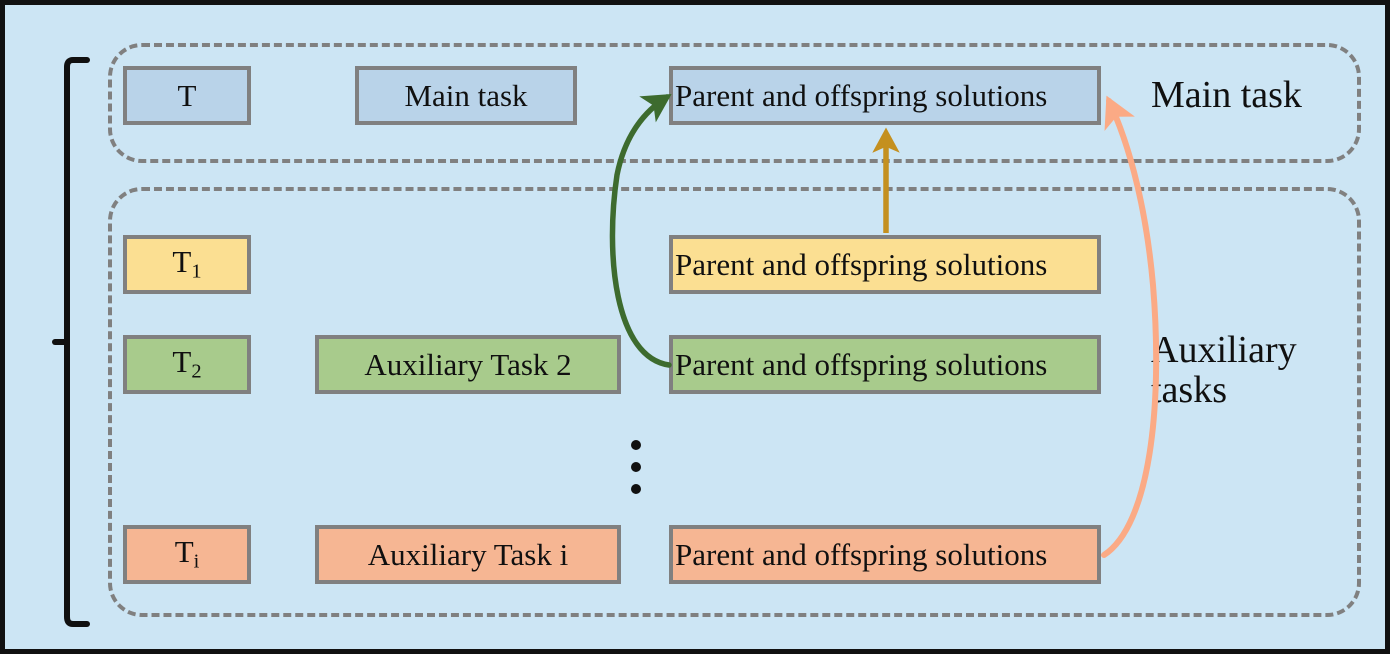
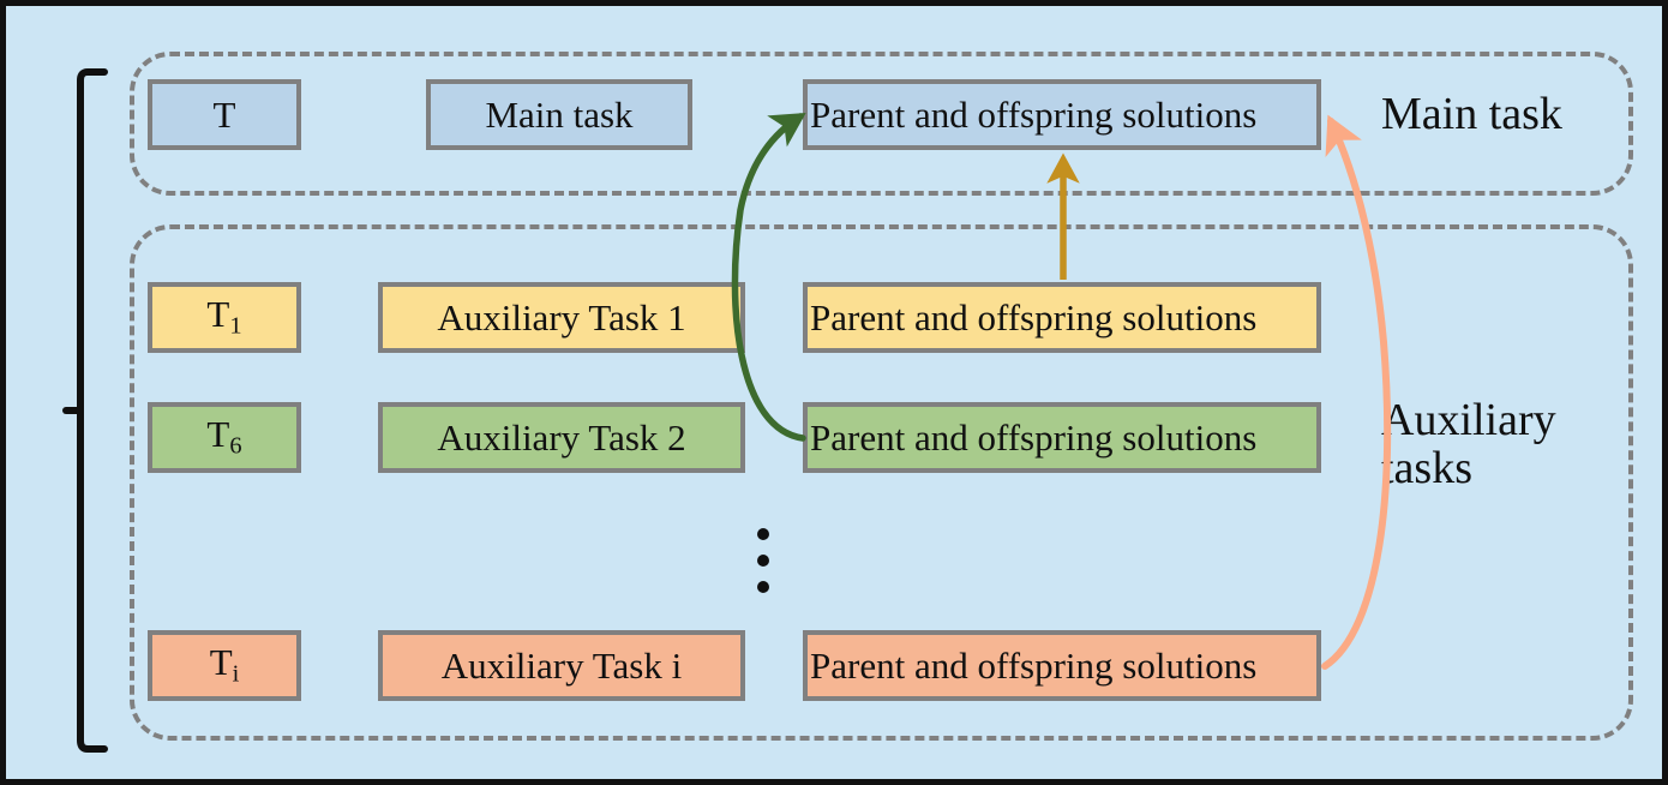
  T
  Main task
  Parent and offspring solutions
  T1
+ Auxiliary Task 1
  Parent and offspring solutions
- T2
+ T6
  Auxiliary Task 2
  Parent and offspring solutions
  Ti
  Auxiliary Task i
  Parent and offspring solutions
  Main task
  Auxiliary
  asks
